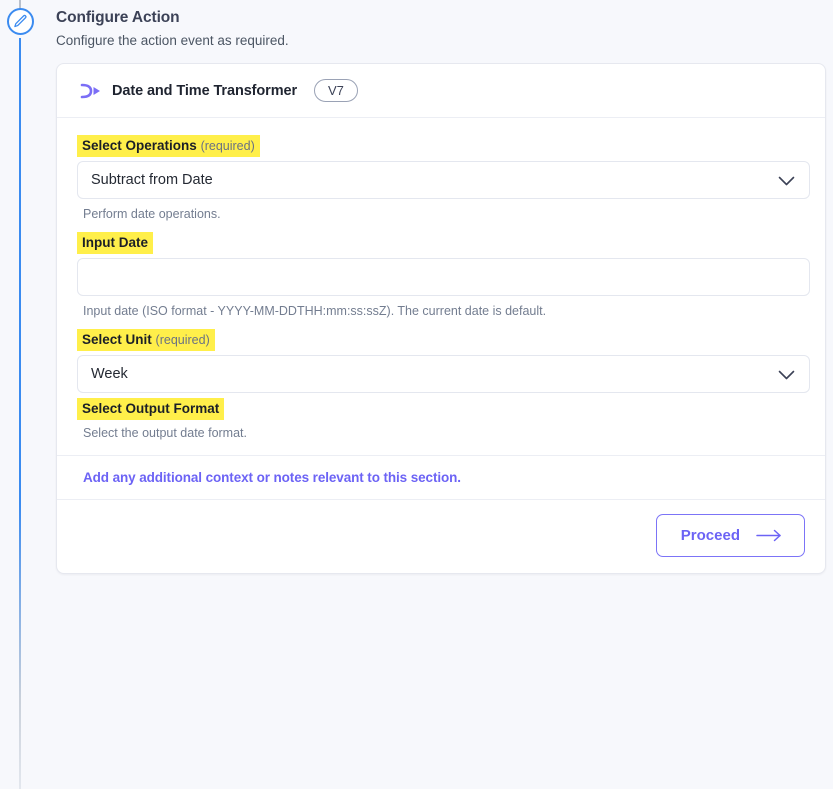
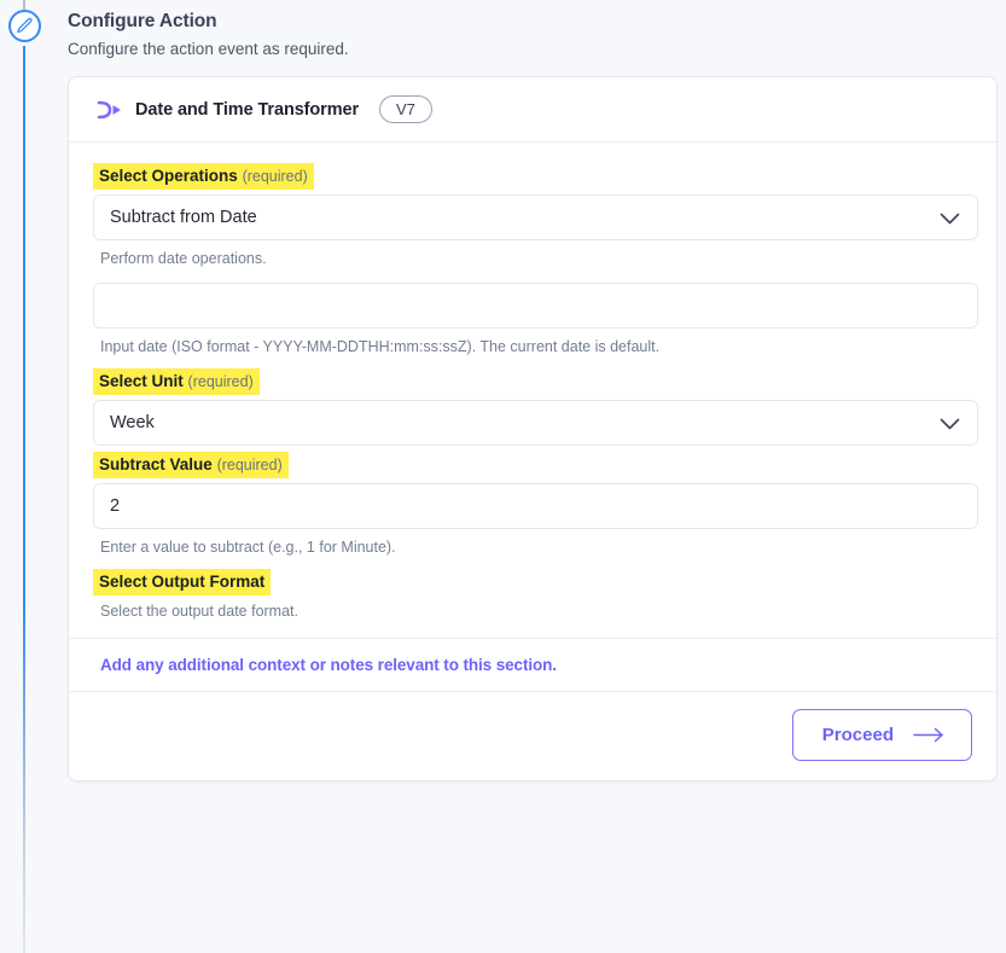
  Configure Action
  Configure the action event as required.
  Date and Time Transformer
  V7
  Select Operations (required)
  Subtract from Date
  Perform date operations.
- Input Date
  Input date (ISO format - YYYY-MM-DDTHH:mm:ss:ssZ). The current date is default.
  Select Unit (required)
  Week
+ Subtract Value (required)
+ 2
+ Enter a value to subtract (e.g., 1 for Minute).
  Select Output Format
  Select the output date format.
  Add any additional context or notes relevant to this section.
  Proceed
